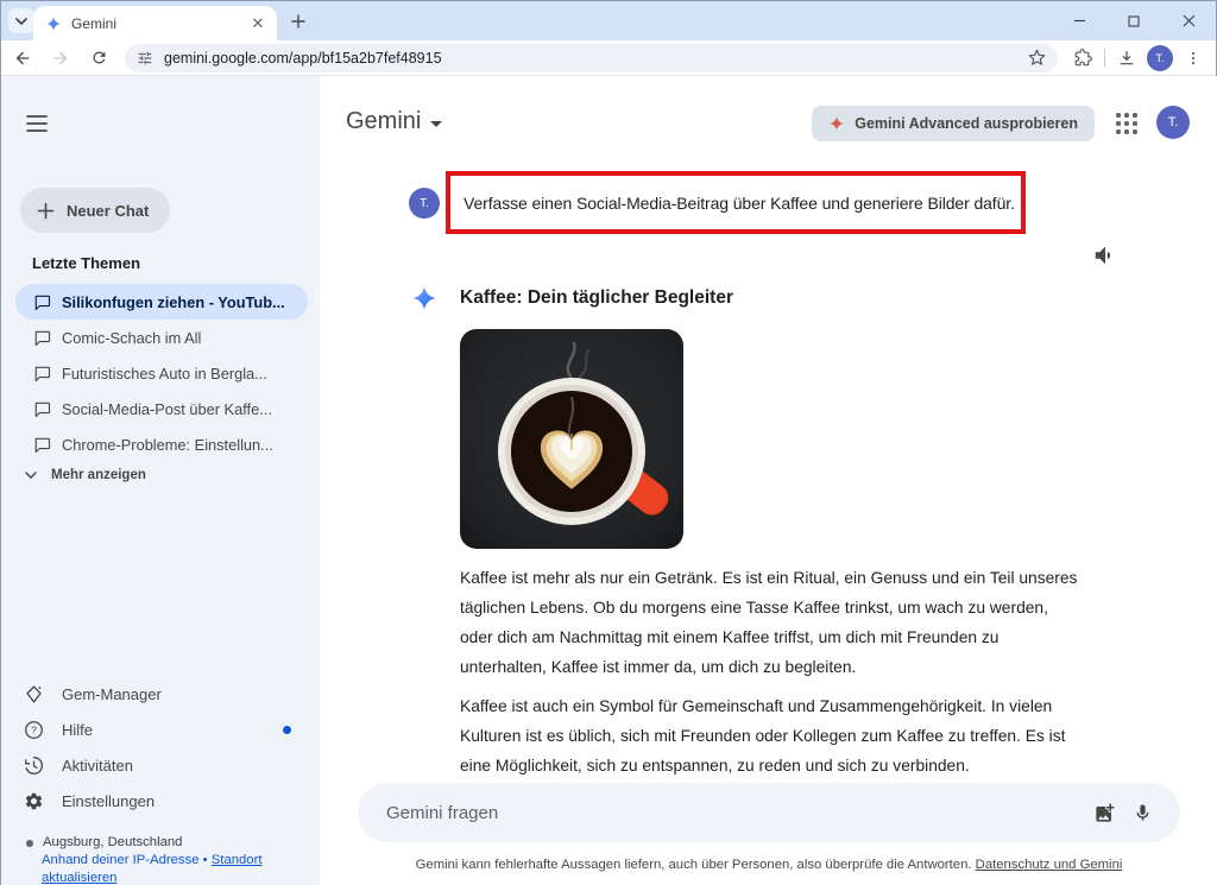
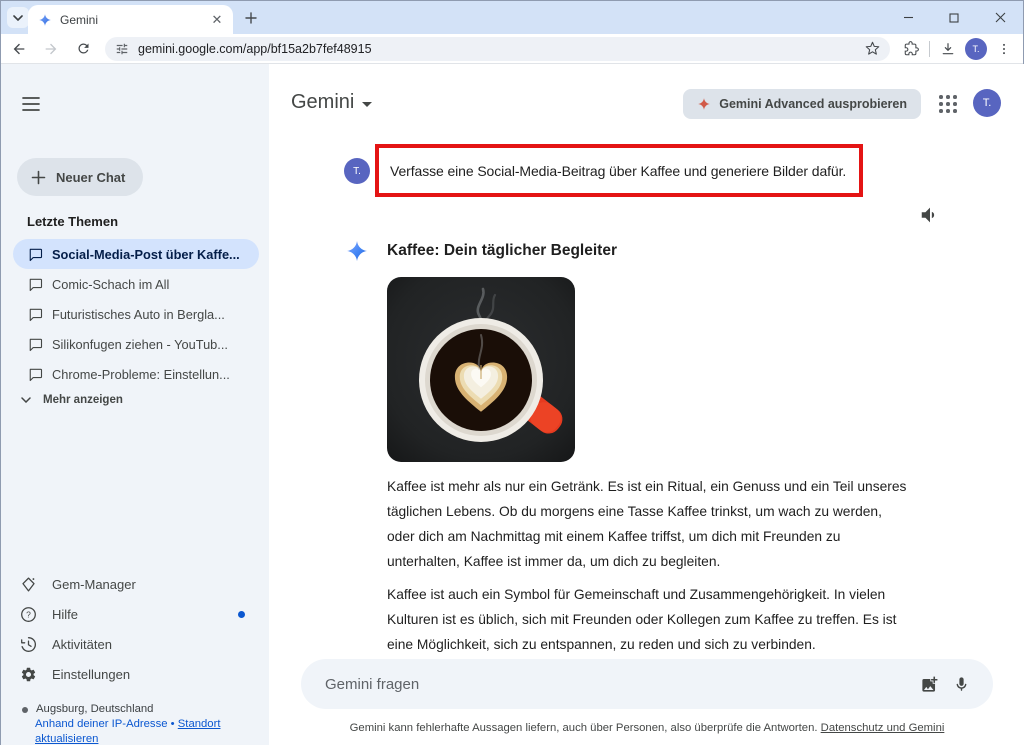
  Gemini
  ✕
  gemini.google.com/app/bf15a2b7fef48915
  T.
  Neuer Chat
  Letzte Themen
- Silikonfugen ziehen - YouTub...
+ Social-Media-Post über Kaffe...
  Comic-Schach im All
  Futuristisches Auto in Bergla...
- Social-Media-Post über Kaffe...
+ Silikonfugen ziehen - YouTub...
  Chrome-Probleme: Einstellun...
  Mehr anzeigen
  Gem-Manager
  ?
  Hilfe
  Aktivitäten
  Einstellungen
  Augsburg, Deutschland
  Anhand deiner IP-Adresse • Standort aktualisieren
  Gemini
  Gemini Advanced ausprobieren
  T.
  T.
- Verfasse einen Social-Media-Beitrag über Kaffee und generiere Bilder dafür.
+ Verfasse eine Social-Media-Beitrag über Kaffee und generiere Bilder dafür.
  Kaffee: Dein täglicher Begleiter
  Kaffee ist mehr als nur ein Getränk. Es ist ein Ritual, ein Genuss und ein Teil unseres
  täglichen Lebens. Ob du morgens eine Tasse Kaffee trinkst, um wach zu werden,
  oder dich am Nachmittag mit einem Kaffee triffst, um dich mit Freunden zu
  unterhalten, Kaffee ist immer da, um dich zu begleiten.
  Kaffee ist auch ein Symbol für Gemeinschaft und Zusammengehörigkeit. In vielen
  Kulturen ist es üblich, sich mit Freunden oder Kollegen zum Kaffee zu treffen. Es ist
  eine Möglichkeit, sich zu entspannen, zu reden und sich zu verbinden.
  Gemini fragen
  Gemini kann fehlerhafte Aussagen liefern, auch über Personen, also überprüfe die Antworten. Datenschutz und Gemini
